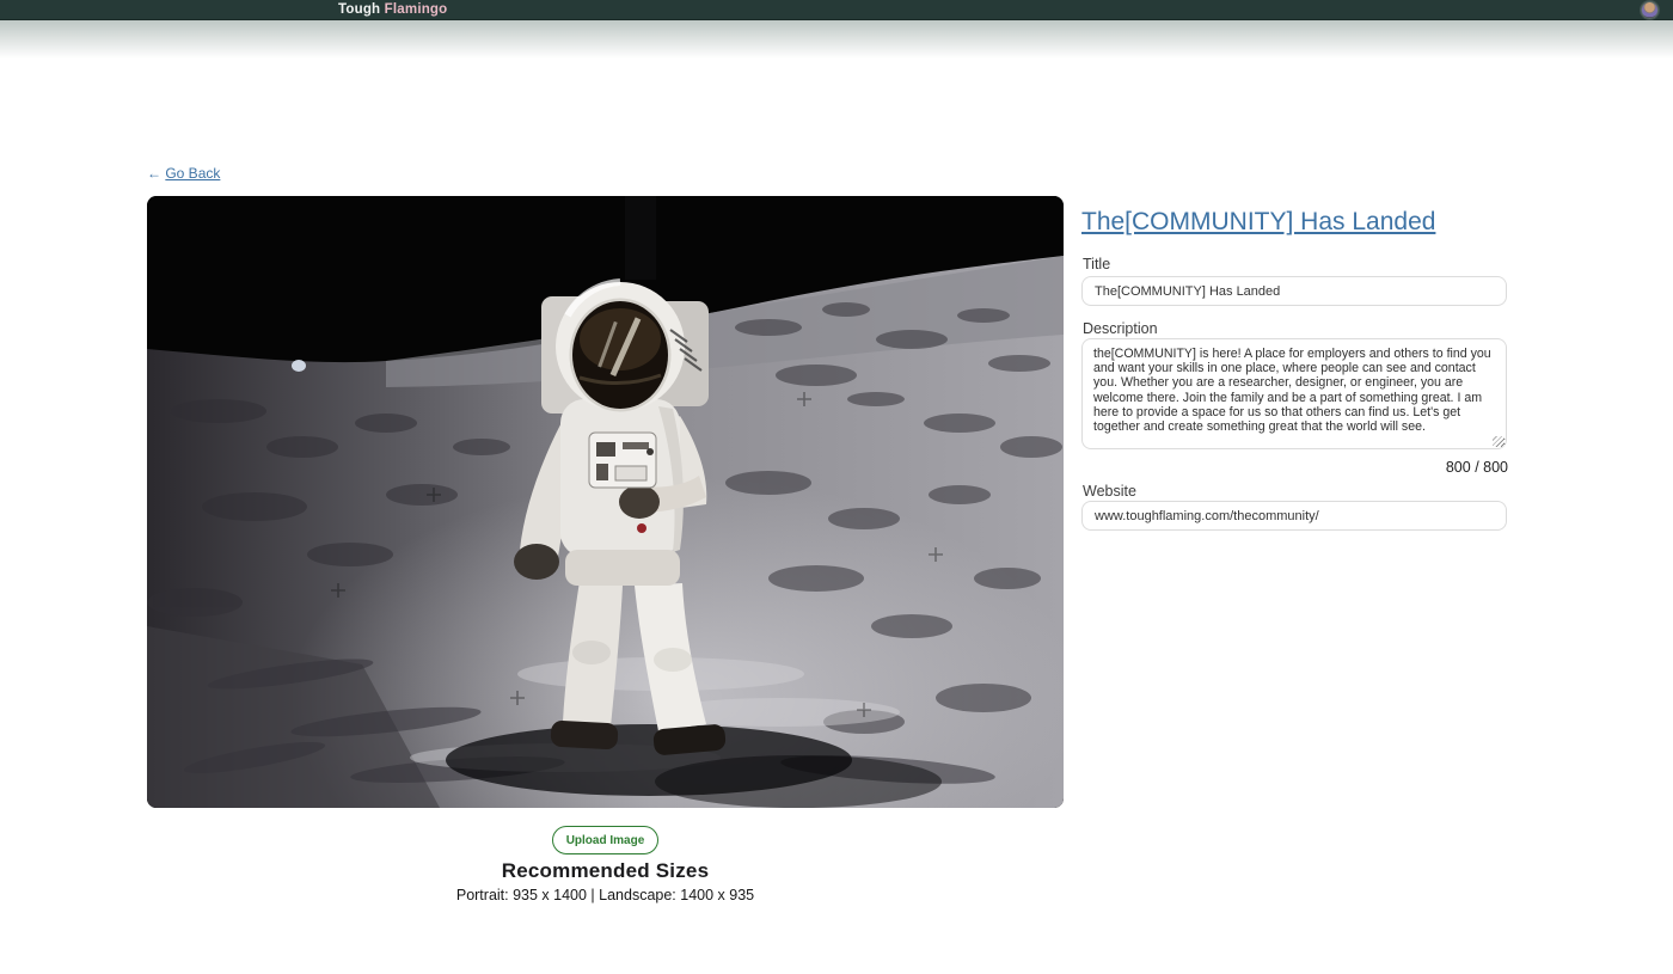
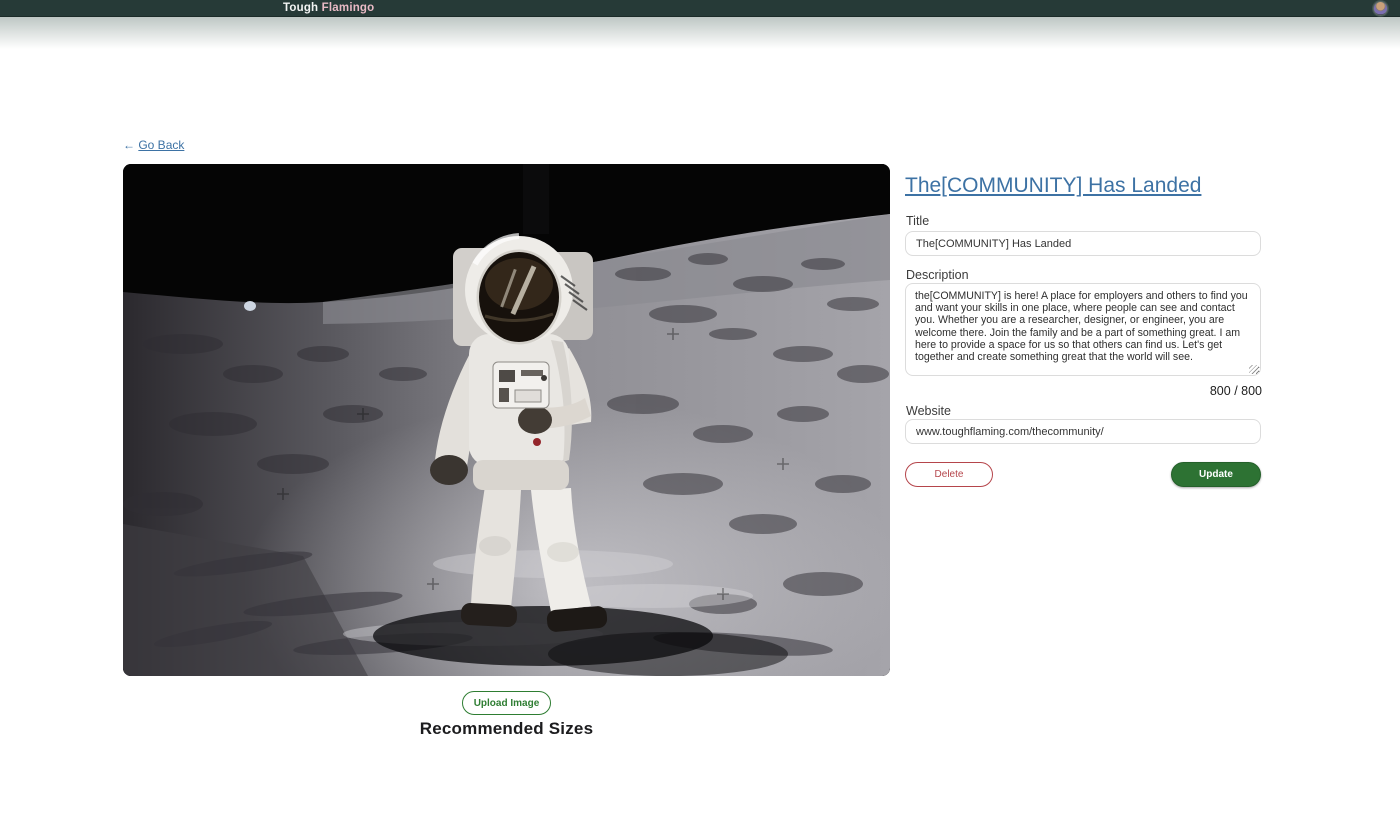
  Tough Flamingo
  ← Go Back
  Upload Image
  Recommended Sizes
- Portrait: 935 x 1400 | Landscape: 1400 x 935
  The[COMMUNITY] Has Landed
  Title
  The[COMMUNITY] Has Landed
  Description
  800 / 800
  Website
  www.toughflaming.com/thecommunity/
+ Delete
+ Update
